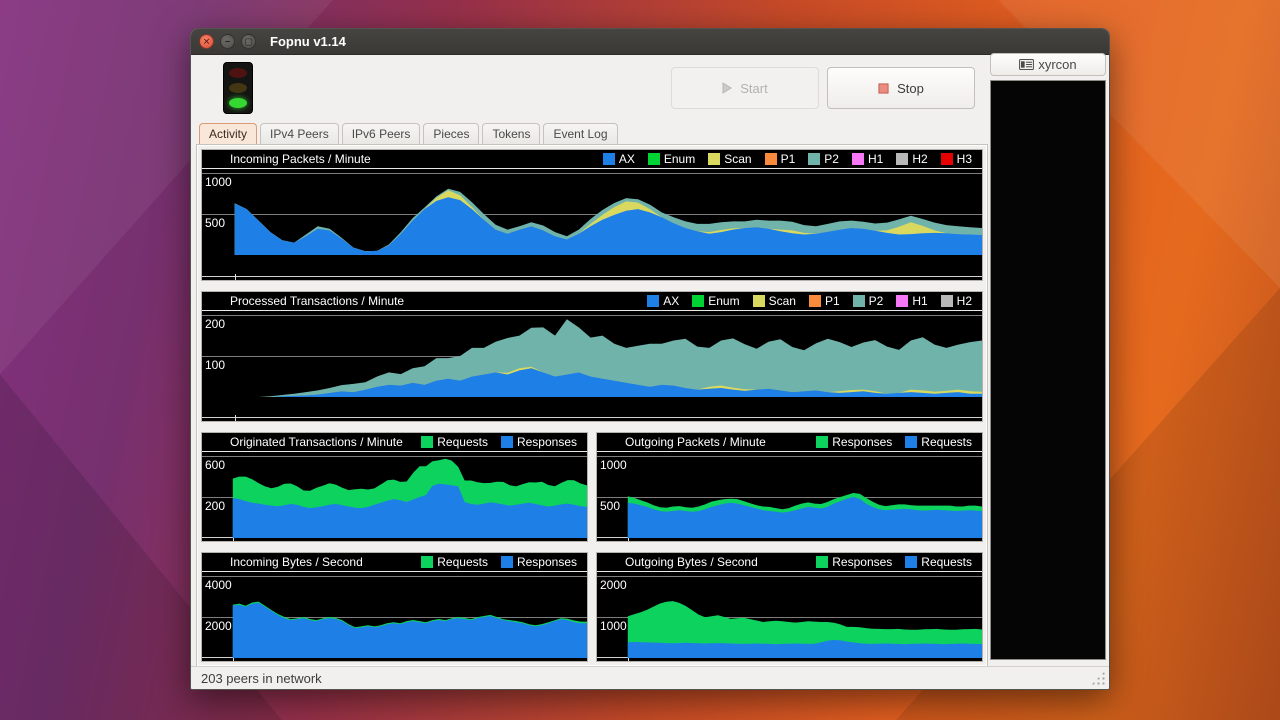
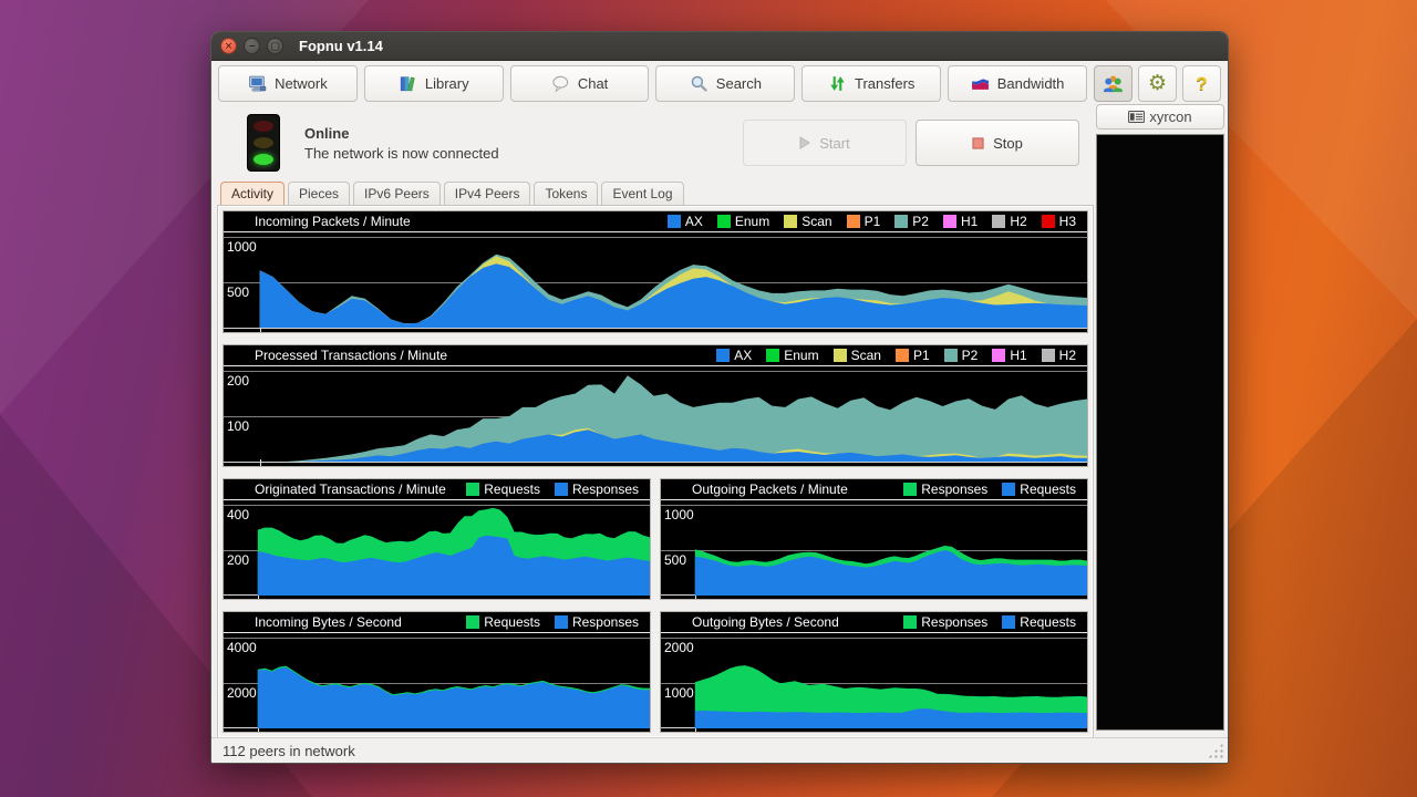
  ✕
  −
  ▢
  Fopnu v1.14
+ Network
+ Library
+ Chat
+ Search
+ Transfers
+ Bandwidth
+ ⚙
+ ?
+ Online
+ The network is now connected
  Start
  Stop
  Activity
- IPv4 Peers
+ Pieces
  IPv6 Peers
- Pieces
+ IPv4 Peers
  Tokens
  Event Log
  Incoming Packets / Minute
  AX
  Enum
  Scan
  P1
  P2
  H1
  H2
  H3
  1000
  500
  Processed Transactions / Minute
  AX
  Enum
  Scan
  P1
  P2
  H1
  H2
  200
  100
  Originated Transactions / Minute
  Requests
  Responses
- 600
+ 400
  200
  Outgoing Packets / Minute
  Responses
  Requests
  1000
  500
  Incoming Bytes / Second
  Requests
  Responses
  4000
  2000
  Outgoing Bytes / Second
  Responses
  Requests
  2000
  1000
  xyrcon
- 203 peers in network
+ 112 peers in network
